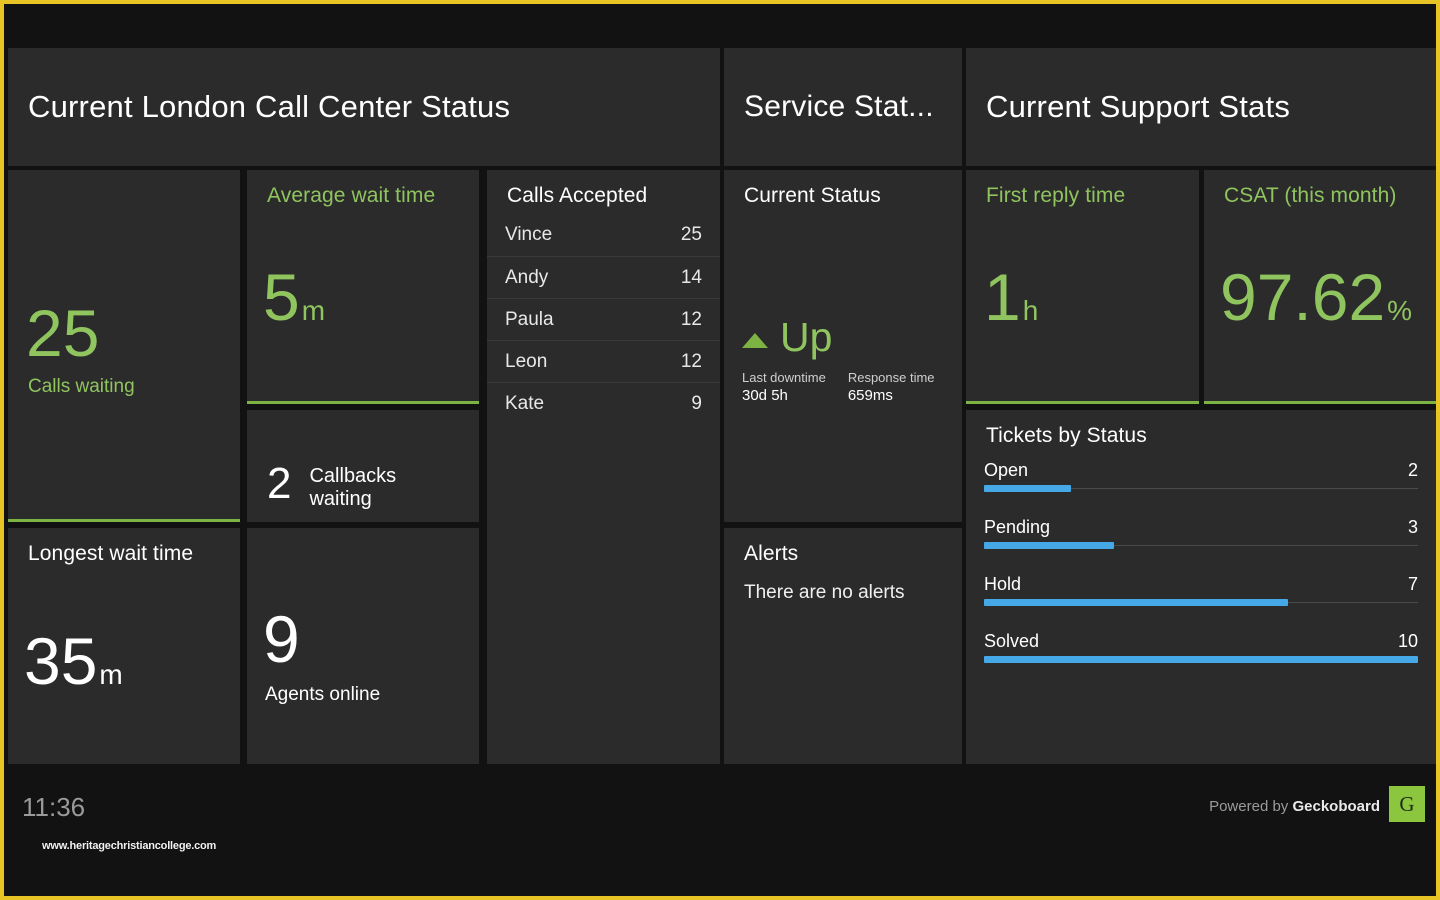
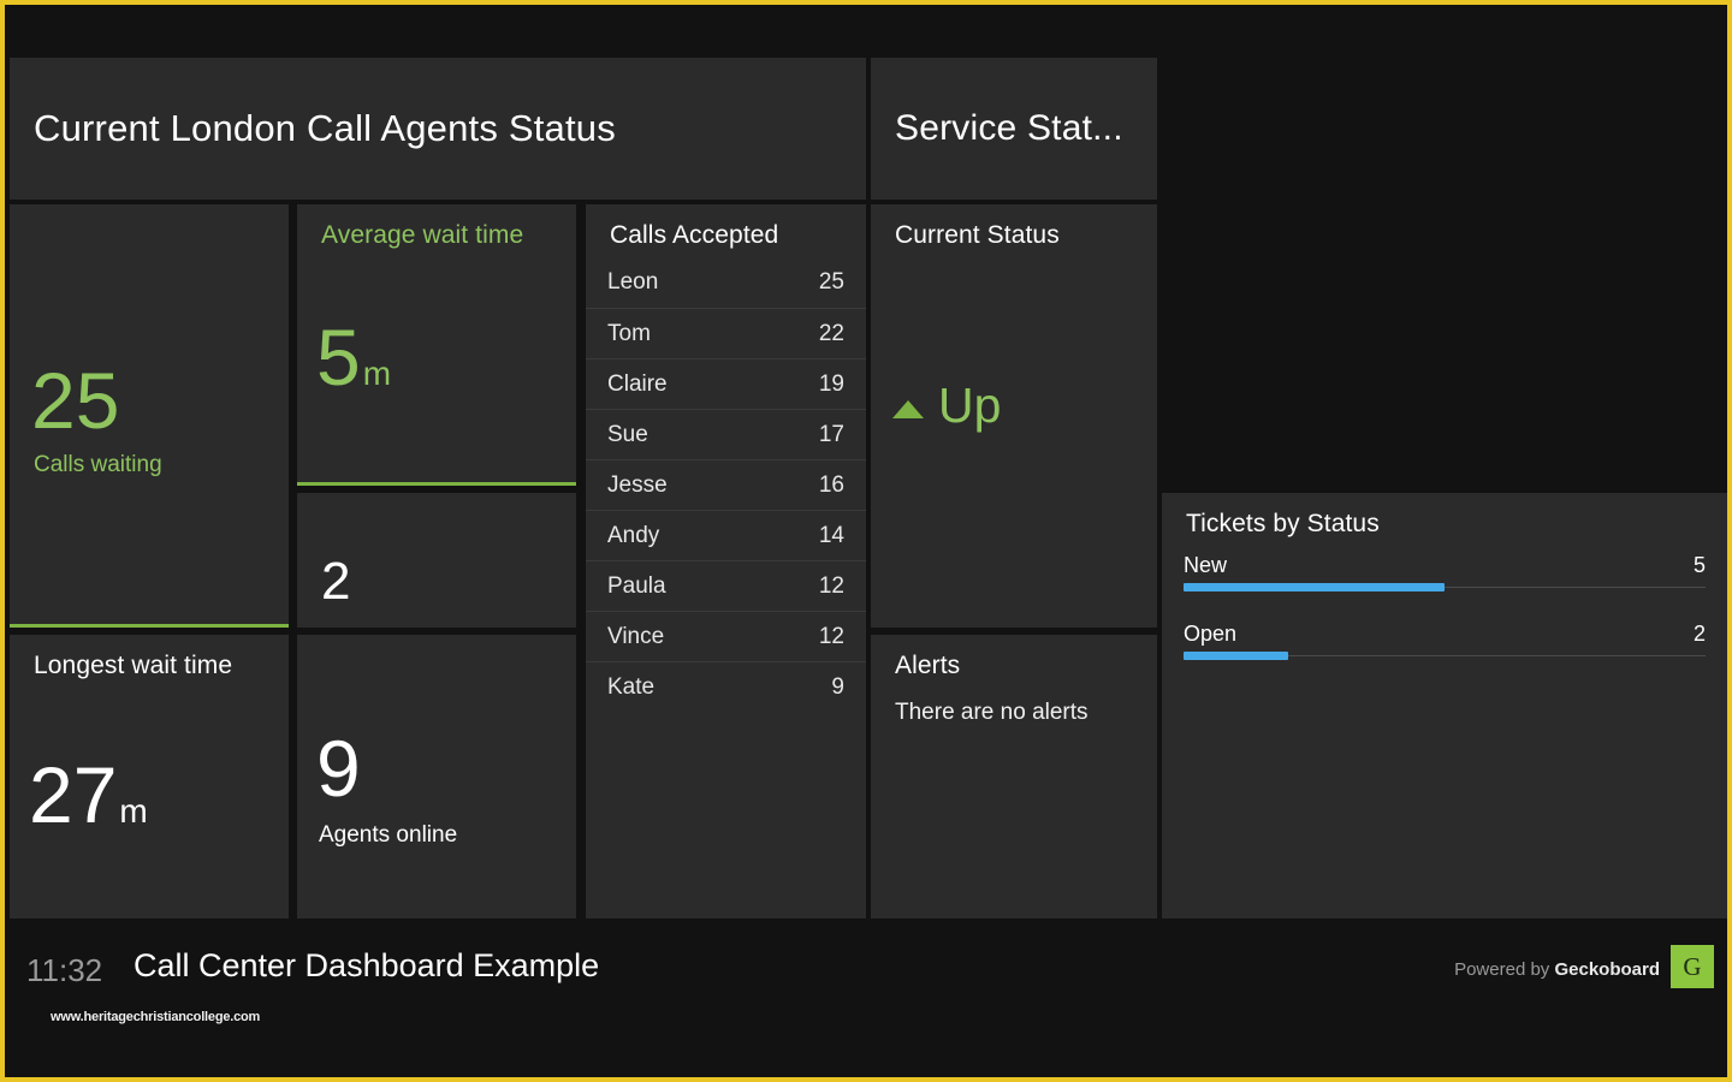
- Current London Call Center Status
+ Current London Call Agents Status
  Service Stat...
- Current Support Stats
  25
  Calls waiting
  Longest wait time
- 35m
+ 27m
  Average wait time
  5m
  2
- Callbacks waiting
  9
  Agents online
  Calls Accepted
- Vince
+ Leon
  25
+ Tom
+ 22
+ Claire
+ 19
+ Sue
+ 17
+ Jesse
+ 16
  Andy
  14
  Paula
  12
- Leon
+ Vince
  12
  Kate
  9
  Current Status
  Up
- Last downtime
- 30d 5h
- Response time
- 659ms
  Alerts
  There are no alerts
- First reply time
- 1h
- CSAT (this month)
- 97.62%
  Tickets by Status
+ New
+ 5
  Open
  2
- Pending
- 3
- Hold
- 7
- Solved
- 10
- 11:36
+ 11:32
+ Call Center Dashboard Example
  www.heritagechristiancollege.com
  Powered by Geckoboard
  G
